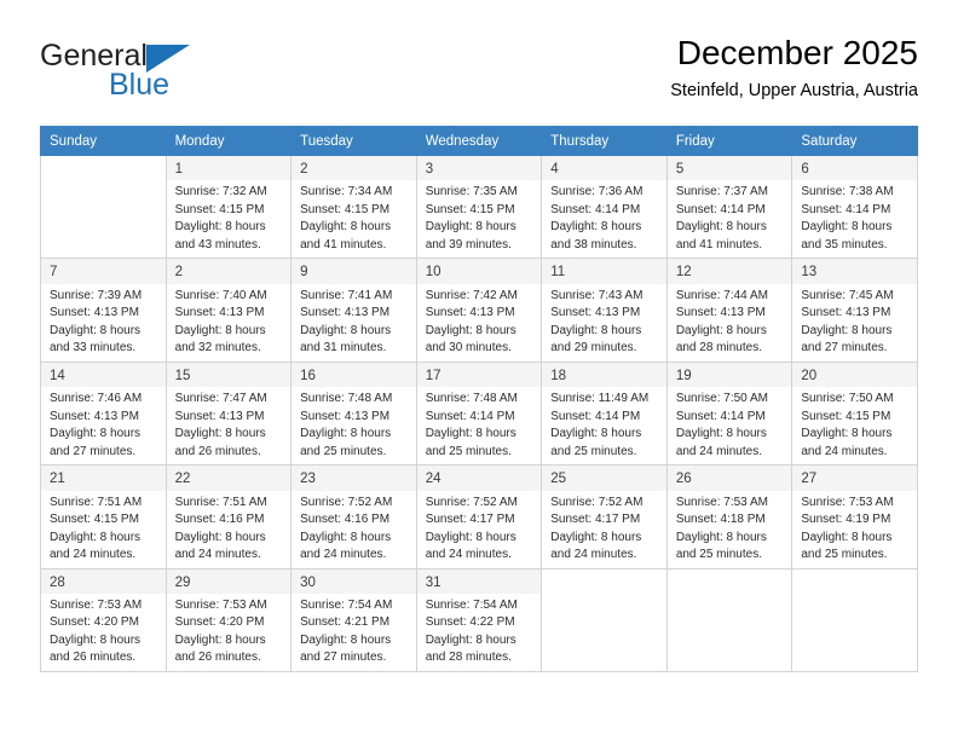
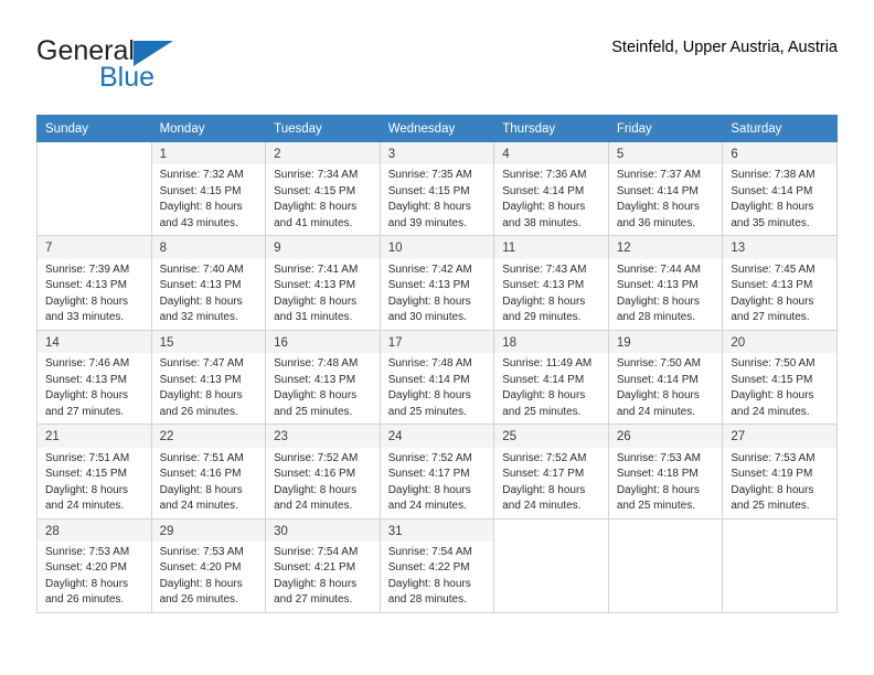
  General
  Blue
- December 2025
  Steinfeld, Upper Austria, Austria
  Sunday	Monday	Tuesday	Wednesday	Thursday	Friday	Saturday
- 	1Sunrise: 7:32 AMSunset: 4:15 PMDaylight: 8 hoursand 43 minutes.	2Sunrise: 7:34 AMSunset: 4:15 PMDaylight: 8 hoursand 41 minutes.	3Sunrise: 7:35 AMSunset: 4:15 PMDaylight: 8 hoursand 39 minutes.	4Sunrise: 7:36 AMSunset: 4:14 PMDaylight: 8 hoursand 38 minutes.	5Sunrise: 7:37 AMSunset: 4:14 PMDaylight: 8 hoursand 41 minutes.	6Sunrise: 7:38 AMSunset: 4:14 PMDaylight: 8 hoursand 35 minutes.
+ 	1Sunrise: 7:32 AMSunset: 4:15 PMDaylight: 8 hoursand 43 minutes.	2Sunrise: 7:34 AMSunset: 4:15 PMDaylight: 8 hoursand 41 minutes.	3Sunrise: 7:35 AMSunset: 4:15 PMDaylight: 8 hoursand 39 minutes.	4Sunrise: 7:36 AMSunset: 4:14 PMDaylight: 8 hoursand 38 minutes.	5Sunrise: 7:37 AMSunset: 4:14 PMDaylight: 8 hoursand 36 minutes.	6Sunrise: 7:38 AMSunset: 4:14 PMDaylight: 8 hoursand 35 minutes.
- 7Sunrise: 7:39 AMSunset: 4:13 PMDaylight: 8 hoursand 33 minutes.	2Sunrise: 7:40 AMSunset: 4:13 PMDaylight: 8 hoursand 32 minutes.	9Sunrise: 7:41 AMSunset: 4:13 PMDaylight: 8 hoursand 31 minutes.	10Sunrise: 7:42 AMSunset: 4:13 PMDaylight: 8 hoursand 30 minutes.	11Sunrise: 7:43 AMSunset: 4:13 PMDaylight: 8 hoursand 29 minutes.	12Sunrise: 7:44 AMSunset: 4:13 PMDaylight: 8 hoursand 28 minutes.	13Sunrise: 7:45 AMSunset: 4:13 PMDaylight: 8 hoursand 27 minutes.
+ 7Sunrise: 7:39 AMSunset: 4:13 PMDaylight: 8 hoursand 33 minutes.	8Sunrise: 7:40 AMSunset: 4:13 PMDaylight: 8 hoursand 32 minutes.	9Sunrise: 7:41 AMSunset: 4:13 PMDaylight: 8 hoursand 31 minutes.	10Sunrise: 7:42 AMSunset: 4:13 PMDaylight: 8 hoursand 30 minutes.	11Sunrise: 7:43 AMSunset: 4:13 PMDaylight: 8 hoursand 29 minutes.	12Sunrise: 7:44 AMSunset: 4:13 PMDaylight: 8 hoursand 28 minutes.	13Sunrise: 7:45 AMSunset: 4:13 PMDaylight: 8 hoursand 27 minutes.
  14Sunrise: 7:46 AMSunset: 4:13 PMDaylight: 8 hoursand 27 minutes.	15Sunrise: 7:47 AMSunset: 4:13 PMDaylight: 8 hoursand 26 minutes.	16Sunrise: 7:48 AMSunset: 4:13 PMDaylight: 8 hoursand 25 minutes.	17Sunrise: 7:48 AMSunset: 4:14 PMDaylight: 8 hoursand 25 minutes.	18Sunrise: 11:49 AMSunset: 4:14 PMDaylight: 8 hoursand 25 minutes.	19Sunrise: 7:50 AMSunset: 4:14 PMDaylight: 8 hoursand 24 minutes.	20Sunrise: 7:50 AMSunset: 4:15 PMDaylight: 8 hoursand 24 minutes.
  21Sunrise: 7:51 AMSunset: 4:15 PMDaylight: 8 hoursand 24 minutes.	22Sunrise: 7:51 AMSunset: 4:16 PMDaylight: 8 hoursand 24 minutes.	23Sunrise: 7:52 AMSunset: 4:16 PMDaylight: 8 hoursand 24 minutes.	24Sunrise: 7:52 AMSunset: 4:17 PMDaylight: 8 hoursand 24 minutes.	25Sunrise: 7:52 AMSunset: 4:17 PMDaylight: 8 hoursand 24 minutes.	26Sunrise: 7:53 AMSunset: 4:18 PMDaylight: 8 hoursand 25 minutes.	27Sunrise: 7:53 AMSunset: 4:19 PMDaylight: 8 hoursand 25 minutes.
  28Sunrise: 7:53 AMSunset: 4:20 PMDaylight: 8 hoursand 26 minutes.	29Sunrise: 7:53 AMSunset: 4:20 PMDaylight: 8 hoursand 26 minutes.	30Sunrise: 7:54 AMSunset: 4:21 PMDaylight: 8 hoursand 27 minutes.	31Sunrise: 7:54 AMSunset: 4:22 PMDaylight: 8 hoursand 28 minutes.
